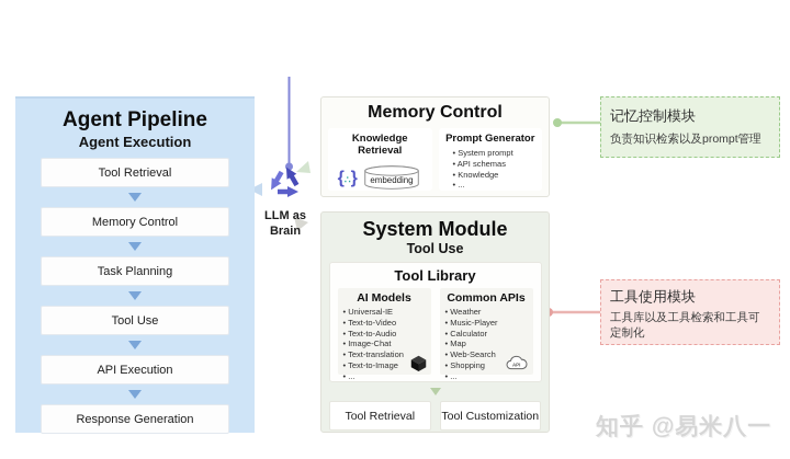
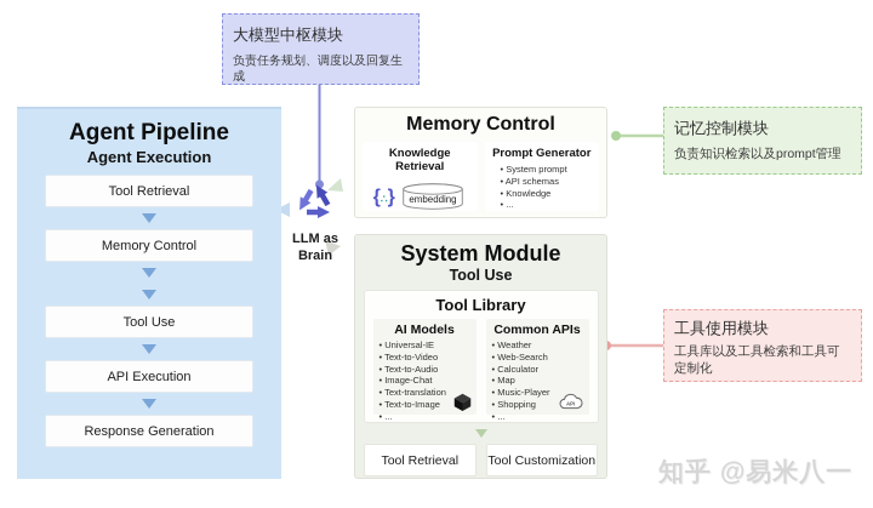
+ 大模型中枢模块
+ 负责任务规划、调度以及回复生成
  Agent Pipeline
  Agent Execution
  Tool Retrieval
  Memory Control
- Task Planning
  Tool Use
  API Execution
  Response Generation
  LLM as Brain
  Memory Control
  Knowledge Retrieval
  {∴}
  embedding
  Prompt Generator
  System prompt
  API schemas
  Knowledge
  ...
  System Module
  Tool Use
  Tool Library
  AI Models
  Universal-IE
  Text-to-Video
  Text-to-Audio
  Image-Chat
  Text-translation
  Text-to-Image
  ...
  Common APIs
  Weather
- Music-Player
+ Web-Search
  Calculator
  Map
- Web-Search
+ Music-Player
  Shopping
  ...
  Tool Retrieval
  Tool Customization
  记忆控制模块
  负责知识检索以及prompt管理
  工具使用模块
  工具库以及工具检索和工具可定制化
  知乎 @易米八一
